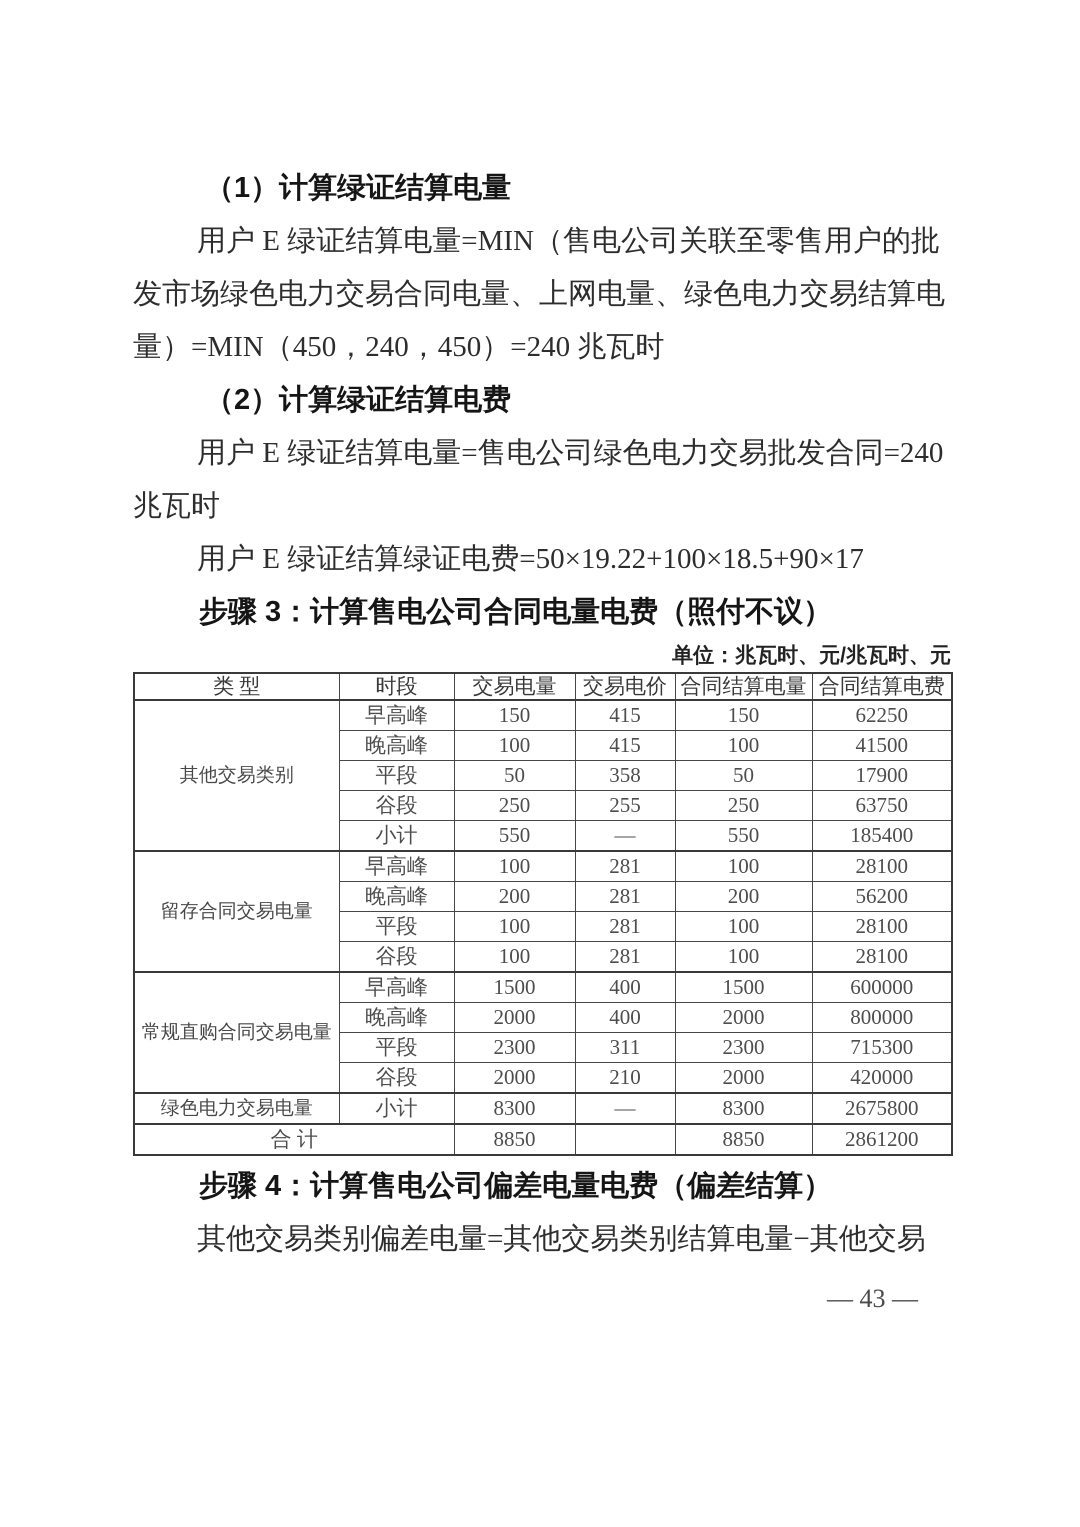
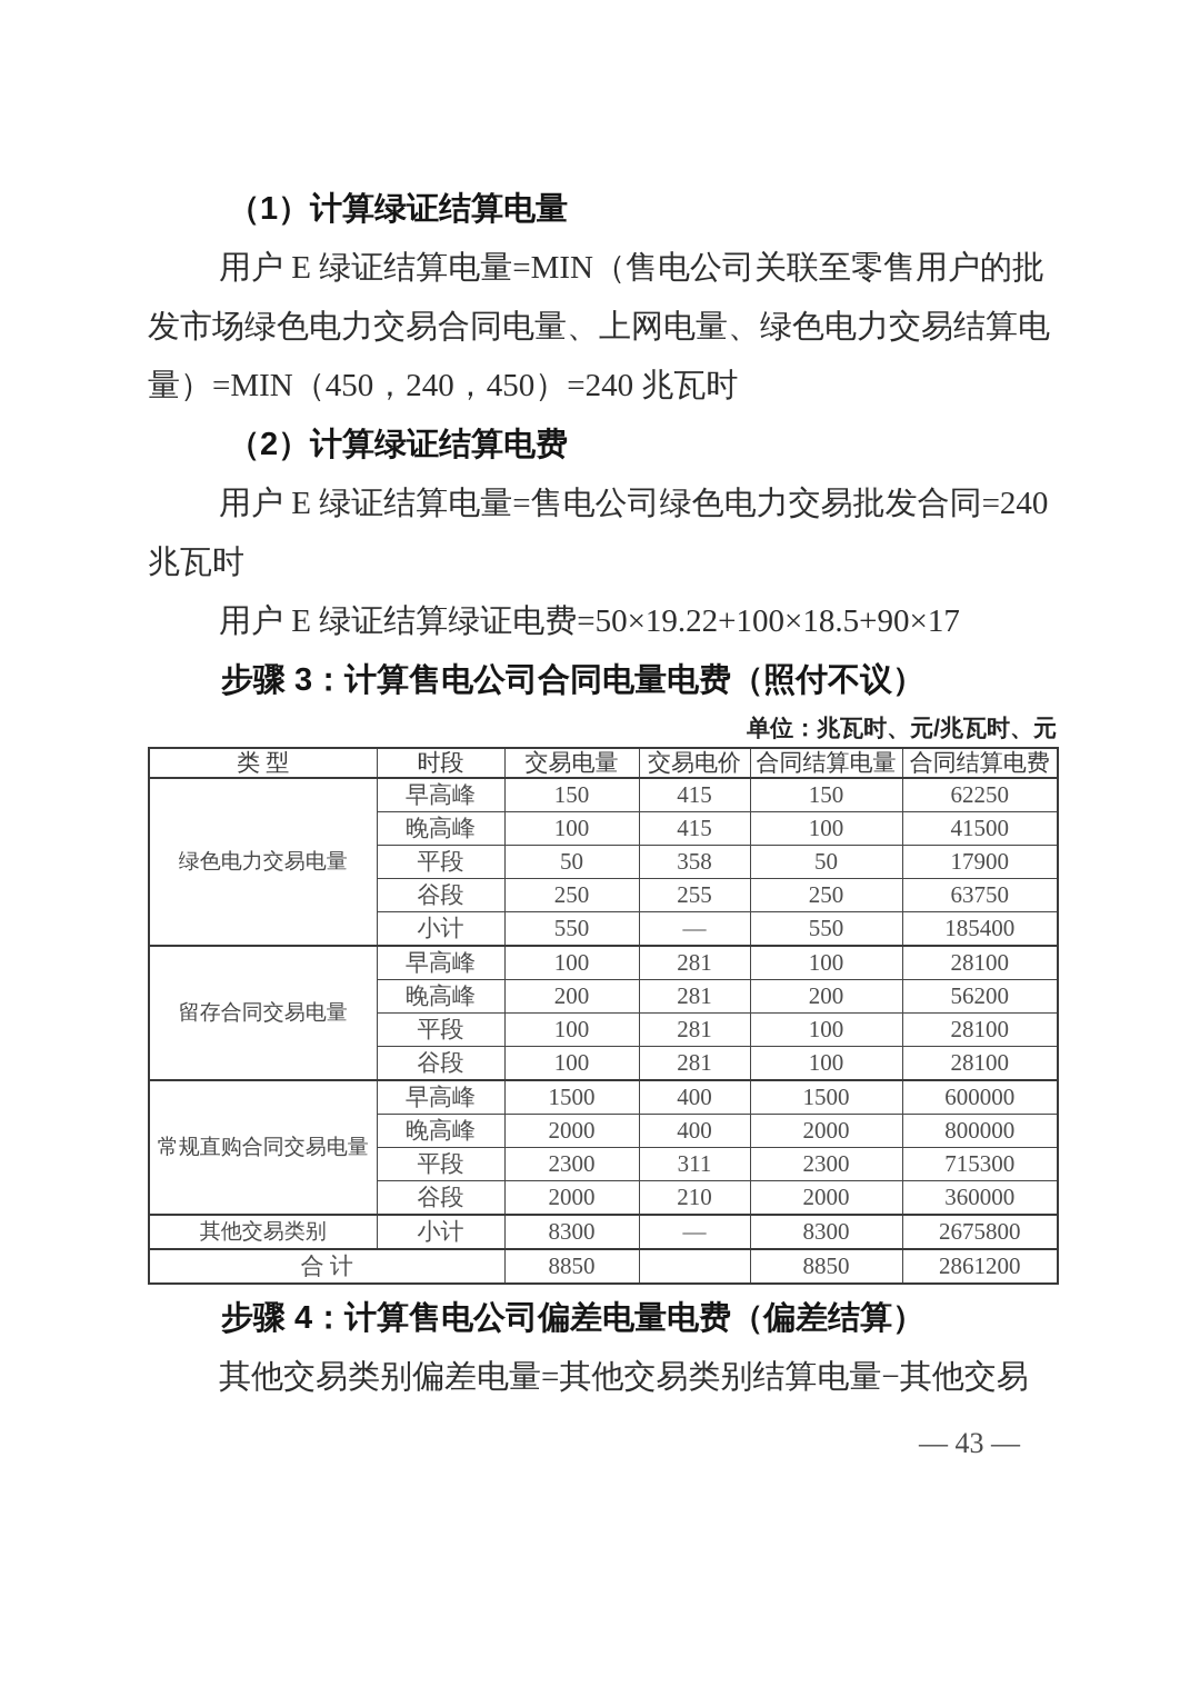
  （1）计算绿证结算电量
  用户 E 绿证结算电量=MIN（售电公司关联至零售用户的批
  发市场绿色电力交易合同电量、上网电量、绿色电力交易结算电
  量）=MIN（450，240，450）=240 兆瓦时
  （2）计算绿证结算电费
  用户 E 绿证结算电量=售电公司绿色电力交易批发合同=240
  兆瓦时
  用户 E 绿证结算绿证电费=50×19.22+100×18.5+90×17
  步骤 3：计算售电公司合同电量电费（照付不议）
  单位：兆瓦时、元/兆瓦时、元
  类 型	时段	交易电量	交易电价	合同结算电量	合同结算电费
- 其他交易类别	早高峰	150	415	150	62250
+ 绿色电力交易电量	早高峰	150	415	150	62250
  晚高峰	100	415	100	41500
  平段	50	358	50	17900
  谷段	250	255	250	63750
  小计	550	—	550	185400
  留存合同交易电量	早高峰	100	281	100	28100
  晚高峰	200	281	200	56200
  平段	100	281	100	28100
  谷段	100	281	100	28100
  常规直购合同交易电量	早高峰	1500	400	1500	600000
  晚高峰	2000	400	2000	800000
  平段	2300	311	2300	715300
- 谷段	2000	210	2000	420000
+ 谷段	2000	210	2000	360000
- 绿色电力交易电量	小计	8300	—	8300	2675800
+ 其他交易类别	小计	8300	—	8300	2675800
  合 计	8850		8850	2861200
  步骤 4：计算售电公司偏差电量电费（偏差结算）
  其他交易类别偏差电量=其他交易类别结算电量−其他交易
  — 43 —
